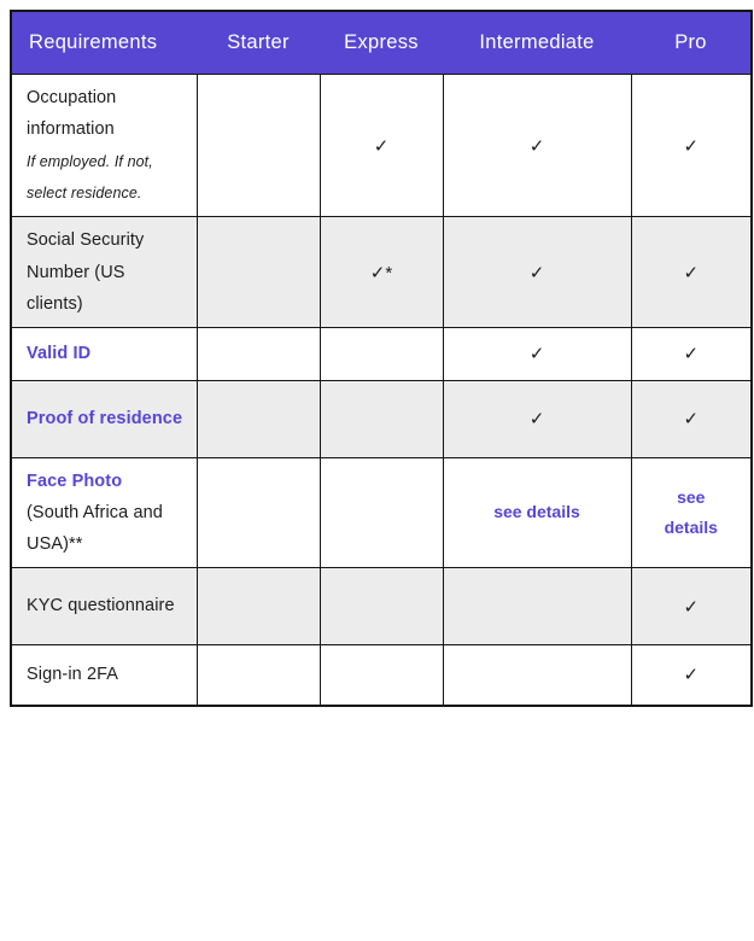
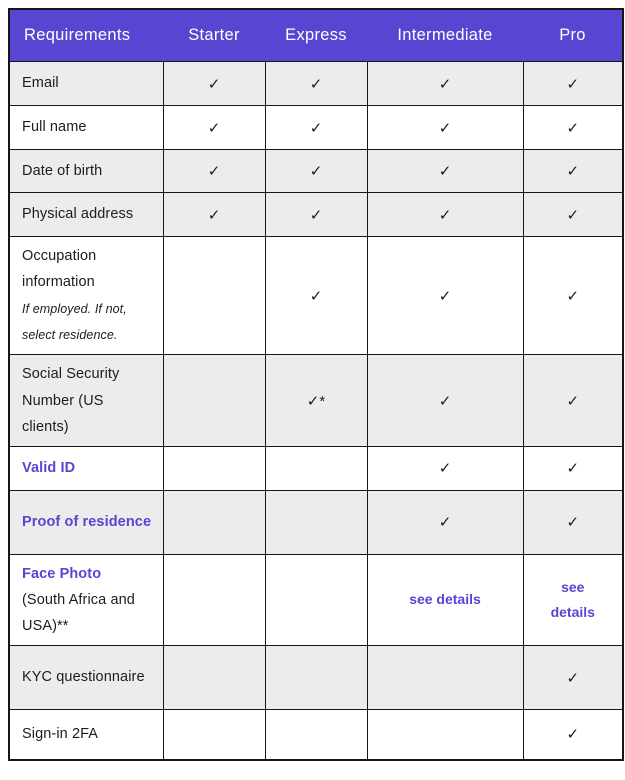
  Requirements	Starter	Express	Intermediate	Pro
+ Email	✓	✓	✓	✓
+ Full name	✓	✓	✓	✓
+ Date of birth	✓	✓	✓	✓
+ Physical address	✓	✓	✓	✓
  Occupation information If employed. If not, select residence.		✓	✓	✓
  Social Security Number (US clients)		✓*	✓	✓
  Valid ID			✓	✓
  Proof of residence			✓	✓
  Face Photo (South Africa and USA)**			see details	see details
  KYC questionnaire				✓
  Sign-in 2FA				✓
